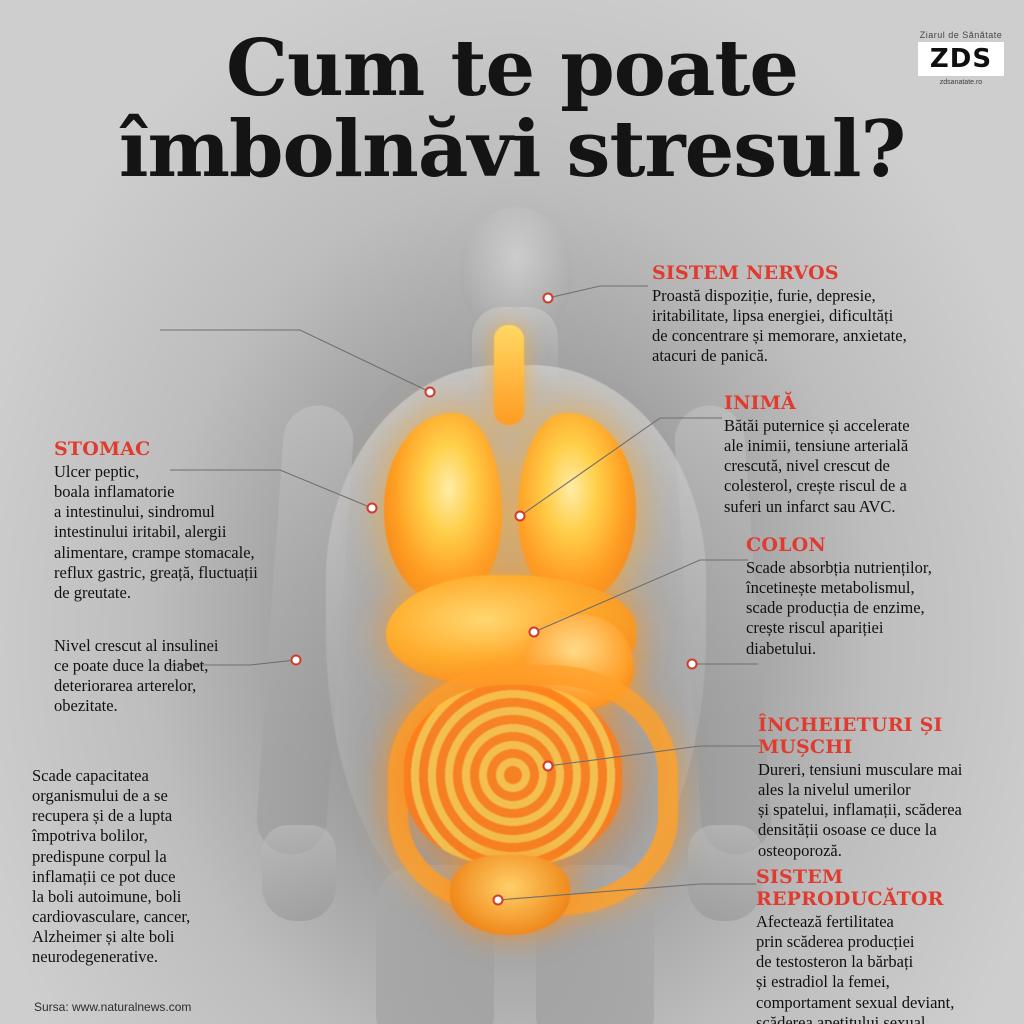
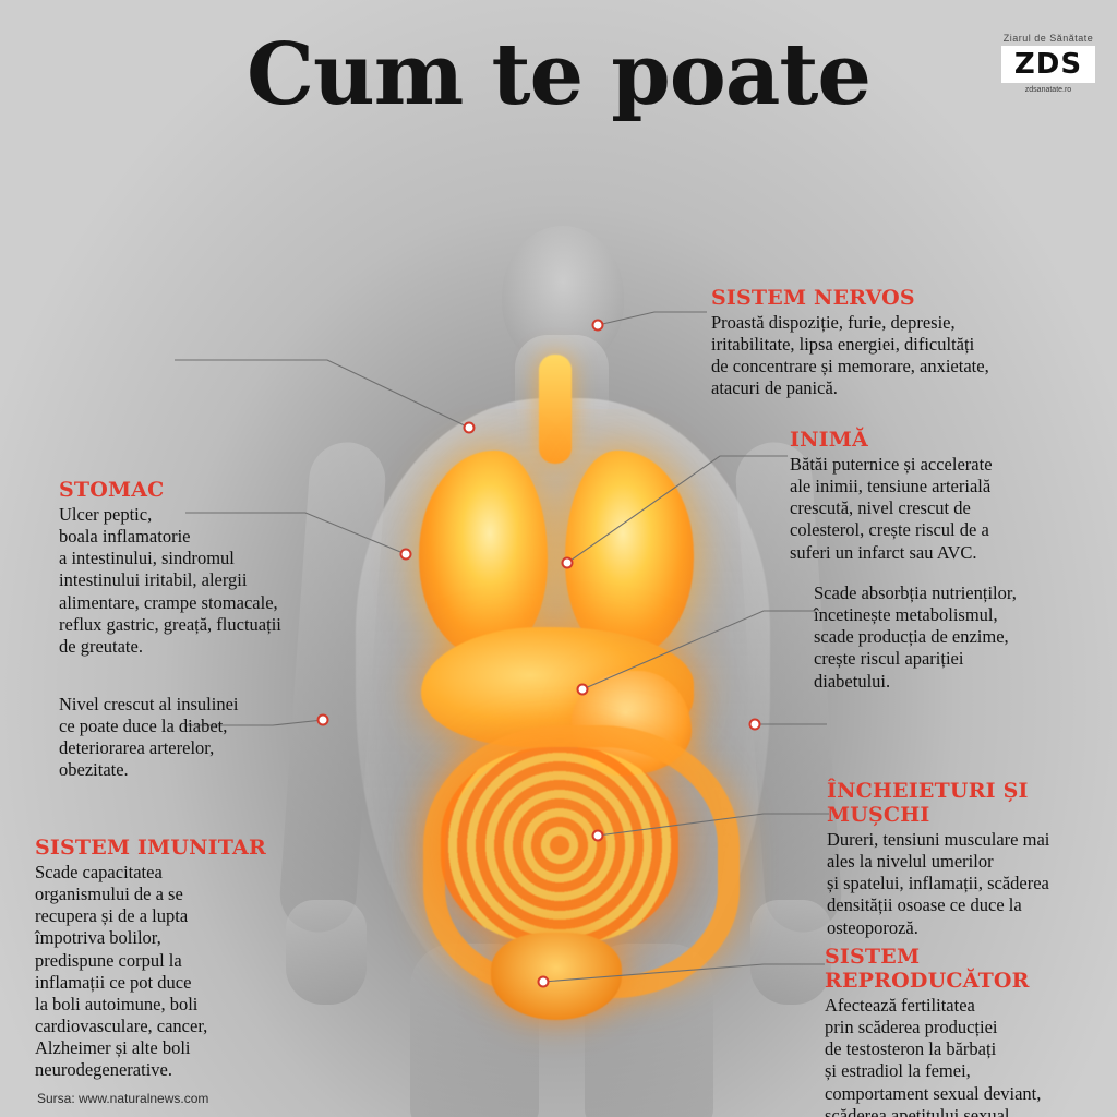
  Cum te poate
- îmbolnăvi stresul?
  Ziarul de Sănătate
  ZDS
  STOMAC
  Ulcer peptic,
  boala inflamatorie
  a intestinului, sindromul
  intestinului iritabil, alergii
  alimentare, crampe stomacale,
  reflux gastric, greață, fluctuații
  de greutate.
  Nivel crescut al insulinei
  ce poate duce la diabet,
  deteriorarea arterelor,
  obezitate.
+ SISTEM IMUNITAR
  Scade capacitatea
  organismului de a se
  recupera și de a lupta
  împotriva bolilor,
  predispune corpul la
  inflamații ce pot duce
  la boli autoimune, boli
  cardiovasculare, cancer,
  Alzheimer și alte boli
  neurodegenerative.
  SISTEM NERVOS
  Proastă dispoziție, furie, depresie,
  iritabilitate, lipsa energiei, dificultăți
  de concentrare și memorare, anxietate,
  atacuri de panică.
  INIMĂ
  Bătăi puternice și accelerate
  ale inimii, tensiune arterială
  crescută, nivel crescut de
  colesterol, crește riscul de a
  suferi un infarct sau AVC.
- COLON
  Scade absorbția nutrienților,
  încetinește metabolismul,
  scade producția de enzime,
  crește riscul apariției
  diabetului.
  ÎNCHEIETURI ȘI MUȘCHI
  Dureri, tensiuni musculare mai
  ales la nivelul umerilor
  și spatelui, inflamații, scăderea
  densității osoase ce duce la
  osteoporoză.
  SISTEM REPRODUCĂTOR
  Afectează fertilitatea
  prin scăderea producției
  de testosteron la bărbați
  și estradiol la femei,
  comportament sexual deviant,
  scăderea apetitului sexual.
  Sursa: www.naturalnews.com
